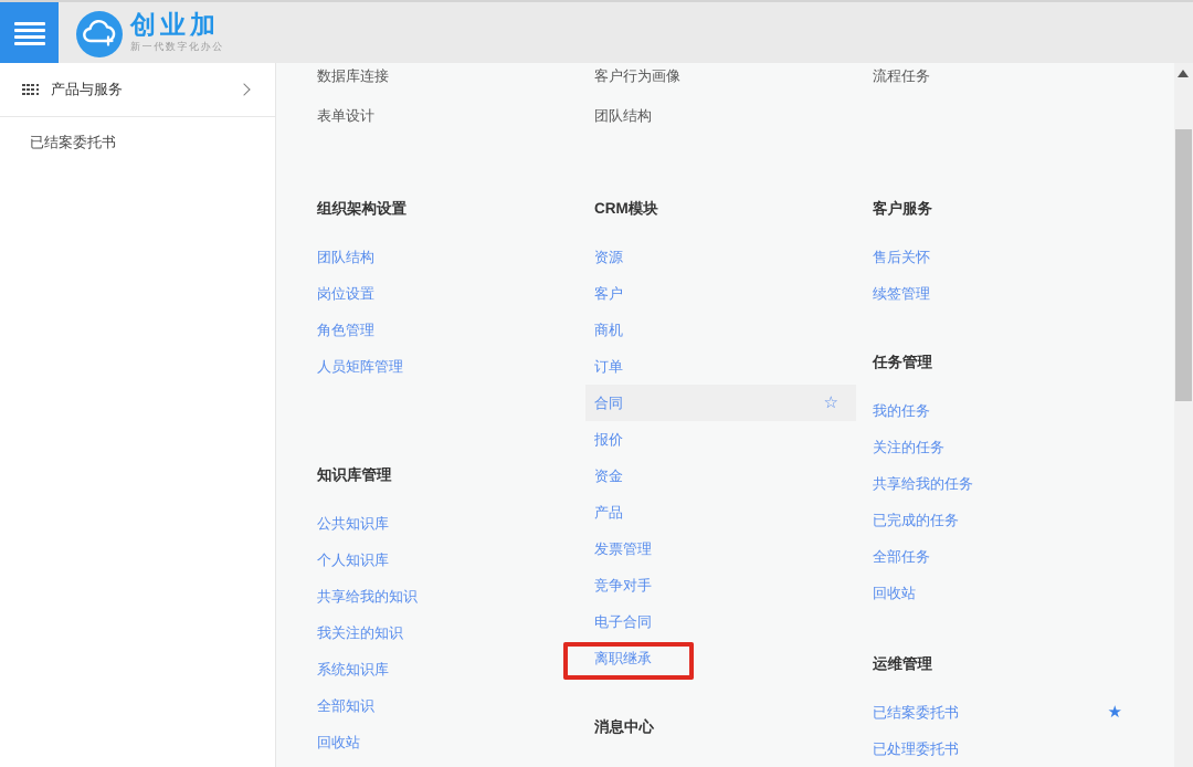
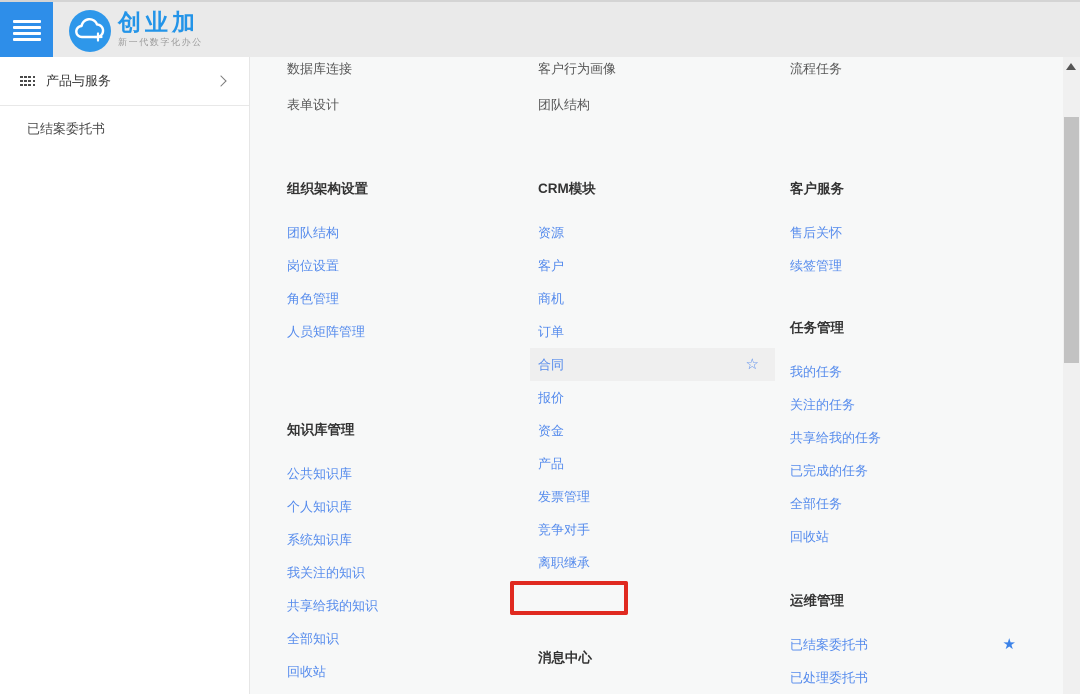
  创业加
  新一代数字化办公
  产品与服务
  已结案委托书
  数据库连接
  表单设计
  组织架构设置
  团队结构
  岗位设置
  角色管理
  人员矩阵管理
  知识库管理
  公共知识库
  个人知识库
- 共享给我的知识
+ 系统知识库
  我关注的知识
- 系统知识库
+ 共享给我的知识
  全部知识
  回收站
  客户行为画像
  团队结构
  CRM模块
  资源
  客户
  商机
  订单
  合同
  ☆
  报价
  资金
  产品
  发票管理
  竞争对手
- 电子合同
  离职继承
  消息中心
  流程任务
  客户服务
  售后关怀
  续签管理
  任务管理
  我的任务
  关注的任务
  共享给我的任务
  已完成的任务
  全部任务
  回收站
  运维管理
  已结案委托书
  ★
  已处理委托书
